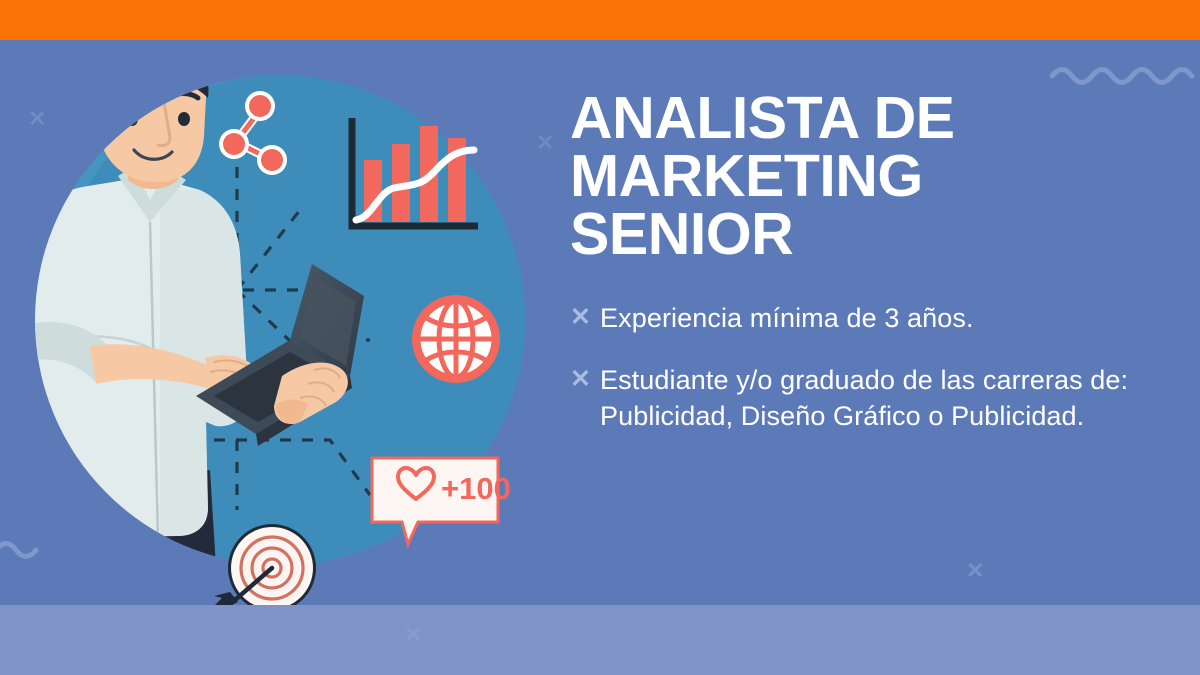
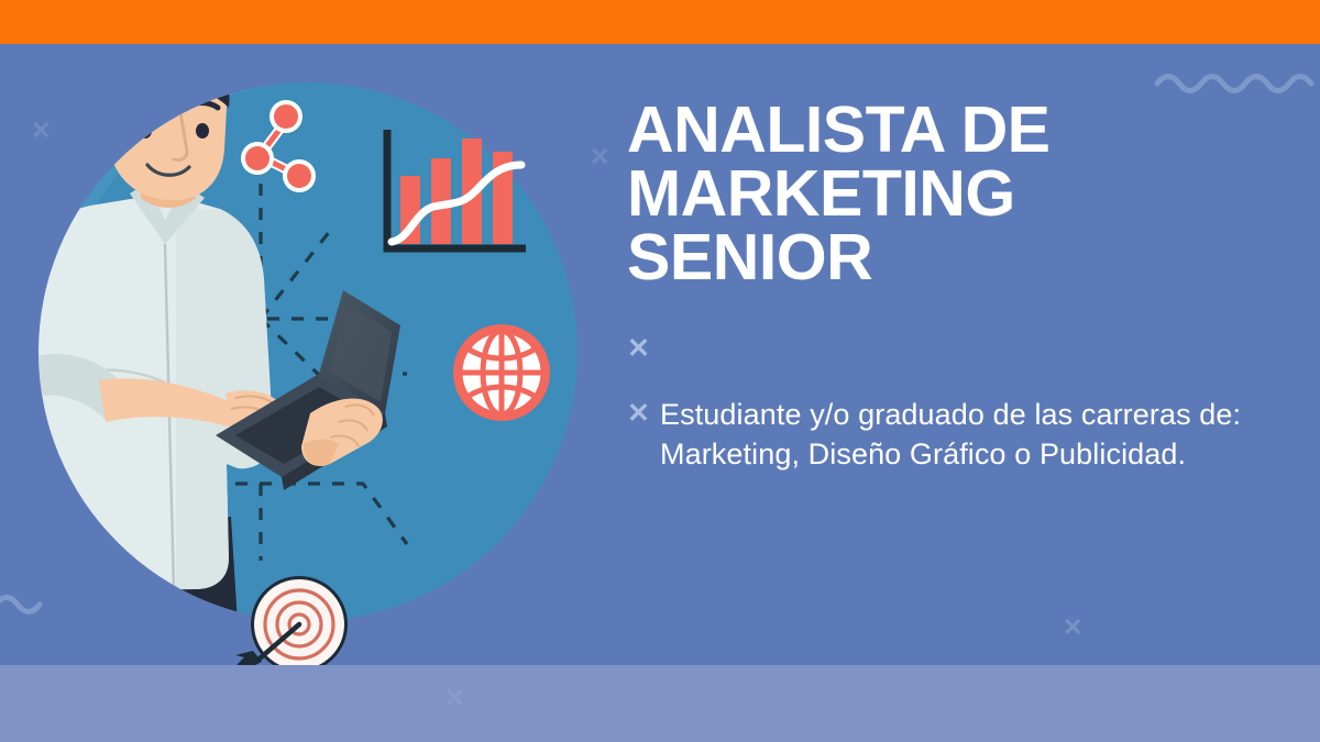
  ✕
- +100
  ANALISTA DE
  MARKETING
  SENIOR
  ✕
- Experiencia mínima de 3 años.
  ✕
- Estudiante y/o graduado de las carreras de: Publicidad, Diseño Gráfico o Publicidad.
+ Estudiante y/o graduado de las carreras de: Marketing, Diseño Gráfico o Publicidad.
